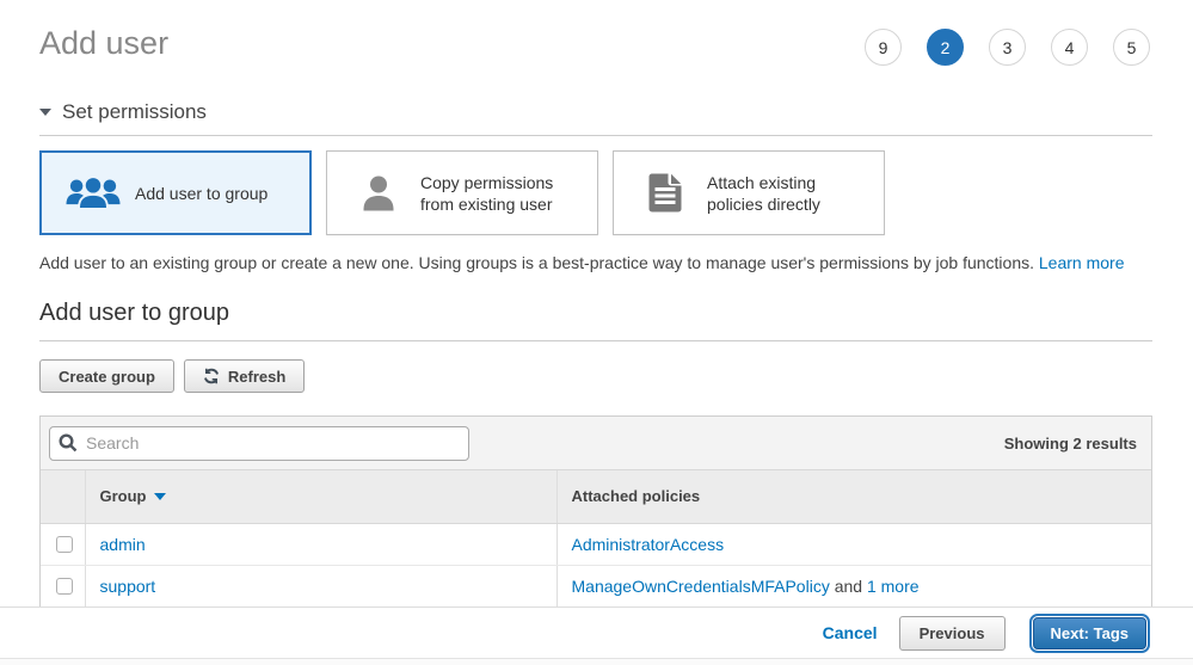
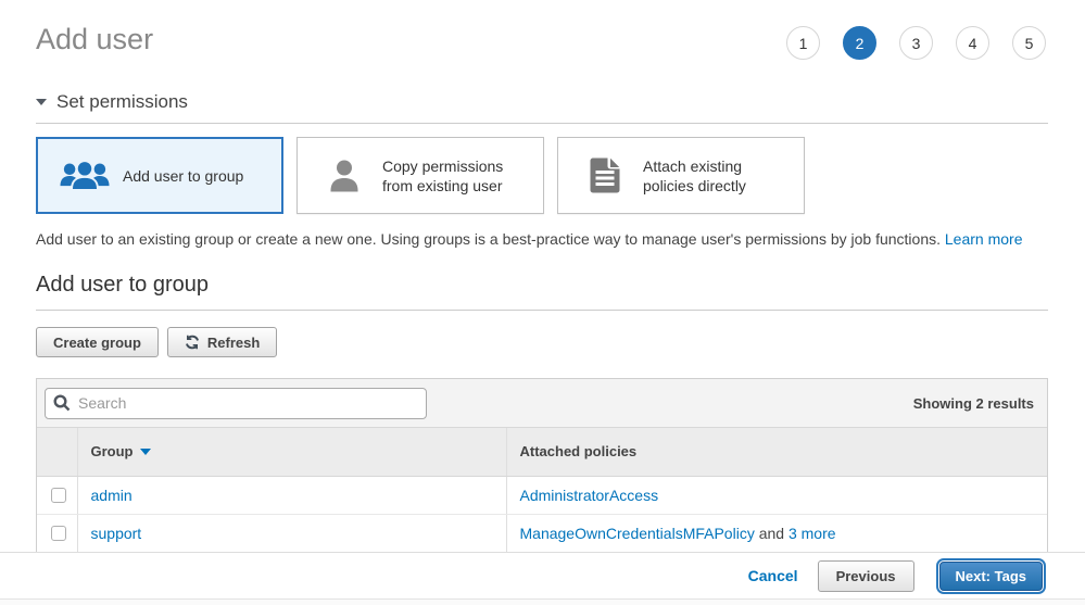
  Add user
- 9
+ 1
  2
  3
  4
  5
  Set permissions
  Add user to group
  Copy permissions from existing user
  Attach existing policies directly
  Add user to an existing group or create a new one. Using groups is a best-practice way to manage user's permissions by job functions. Learn more
  Add user to group
  Create group
  Refresh
  Search
  Showing 2 results
  	Group	Attached policies
  	admin	AdministratorAccess
- 	support	ManageOwnCredentialsMFAPolicy and 1 more
+ 	support	ManageOwnCredentialsMFAPolicy and 3 more
  Cancel
  Previous
  Next: Tags
